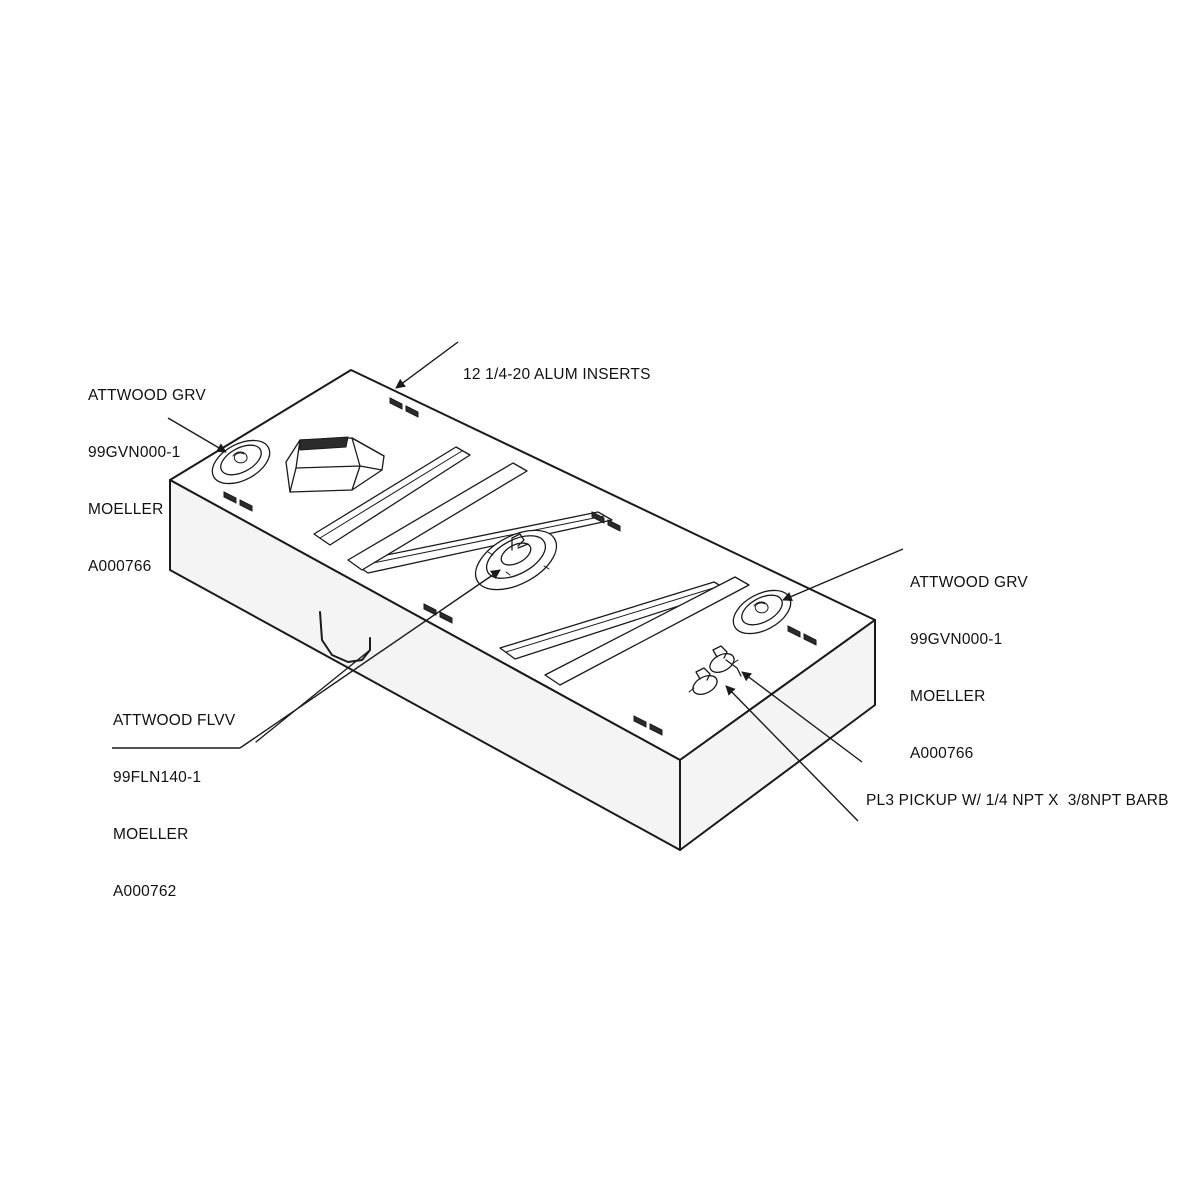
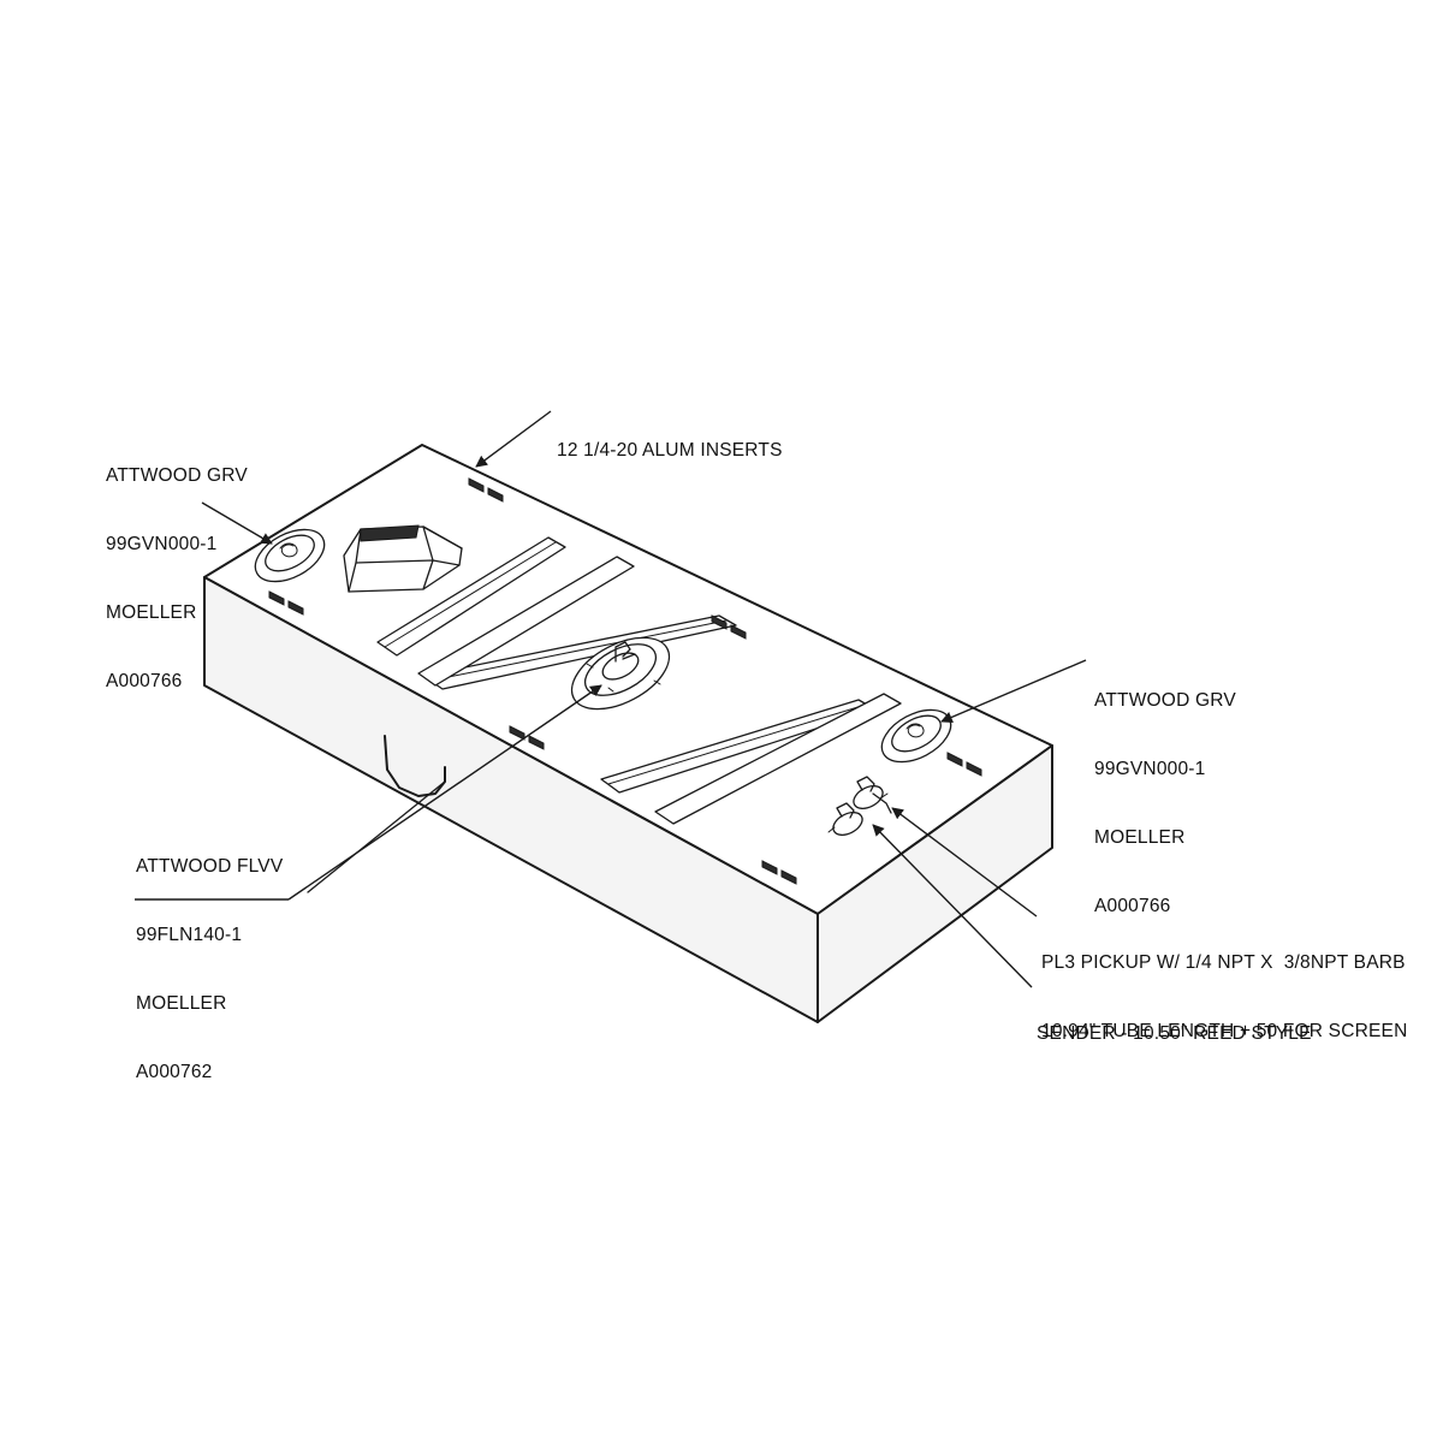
  12 1/4-20 ALUM INSERTS
  ATTWOOD GRV
  99GVN000-1
  MOELLER
  A000766
  ATTWOOD GRV
  99GVN000-1
  MOELLER
  A000766
  ATTWOOD FLVV
  99FLN140-1
  MOELLER
  A000762
  PL3 PICKUP W/ 1/4 NPT X 3/8NPT BARB
+ 10.94" TUBE LENGTH +.50 FOR SCREEN
+ SENDER - 10.50" REED STYLE
